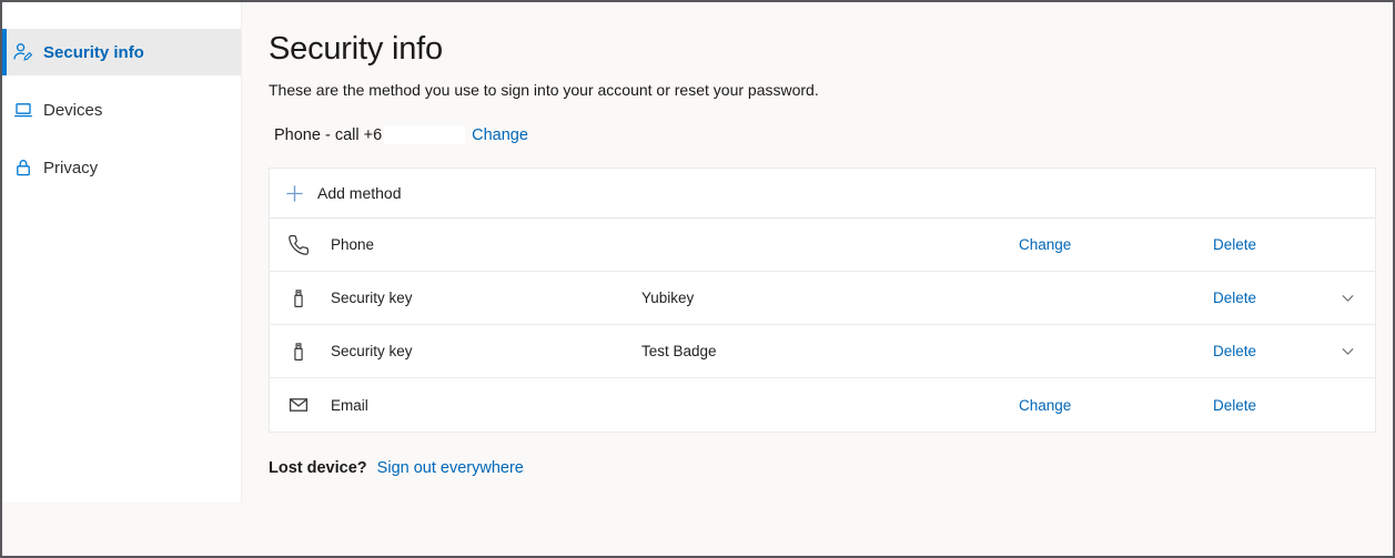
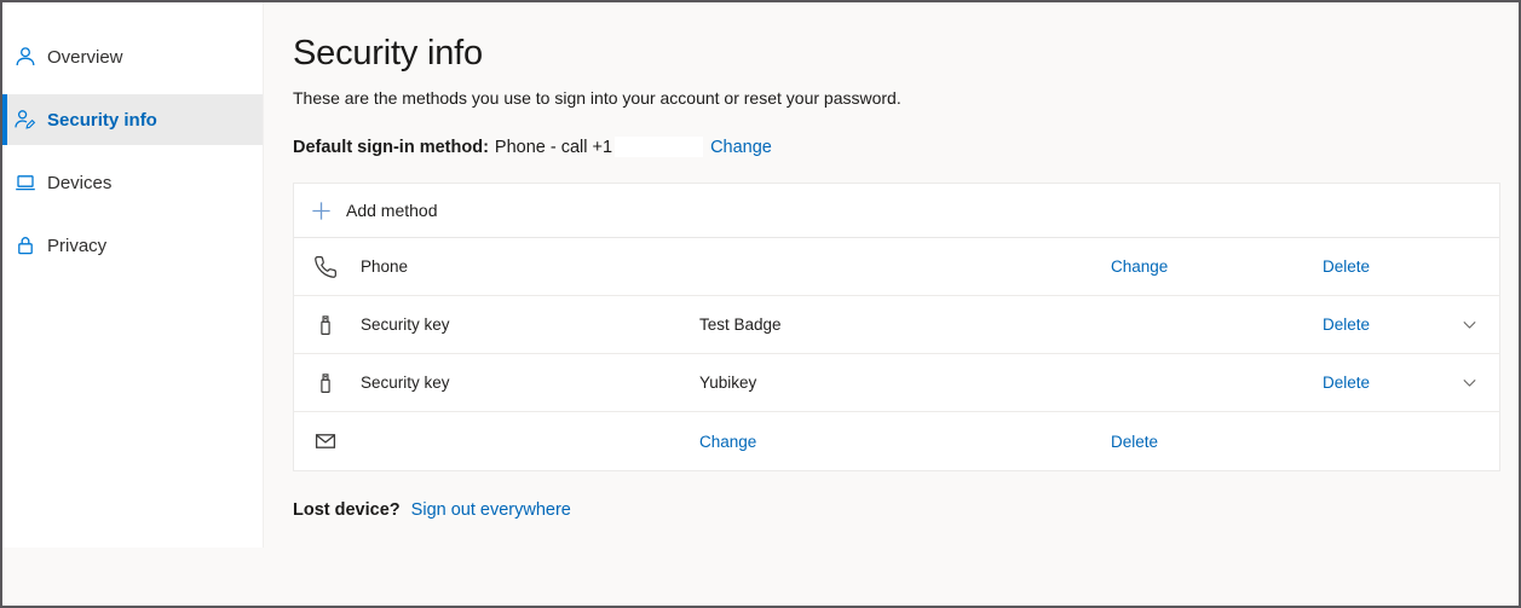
+ Overview
  Security info
  Devices
  Privacy
  Security info
- These are the method you use to sign into your account or reset your password.
+ These are the methods you use to sign into your account or reset your password.
+ Default sign-in method:
- Phone - call +6
+ Phone - call +1
  Change
  Add method
  Phone
  Change
  Delete
  Security key
- Yubikey
+ Test Badge
  Delete
  Security key
- Test Badge
+ Yubikey
  Delete
- Email
  Change
  Delete
  Lost device? Sign out everywhere
